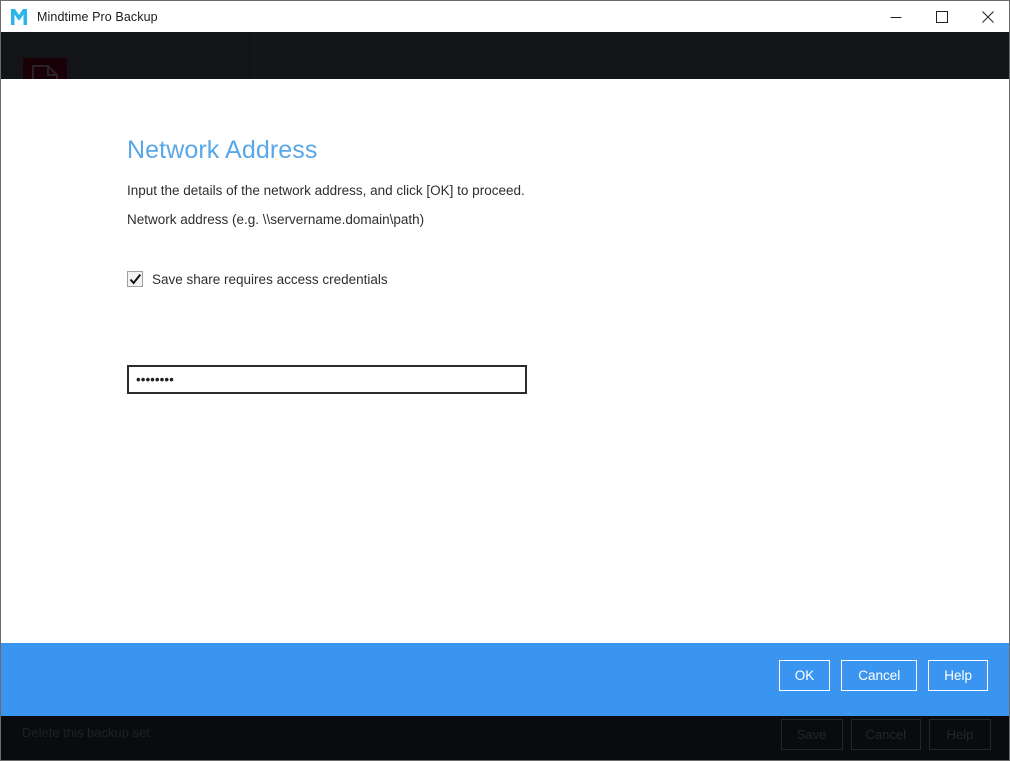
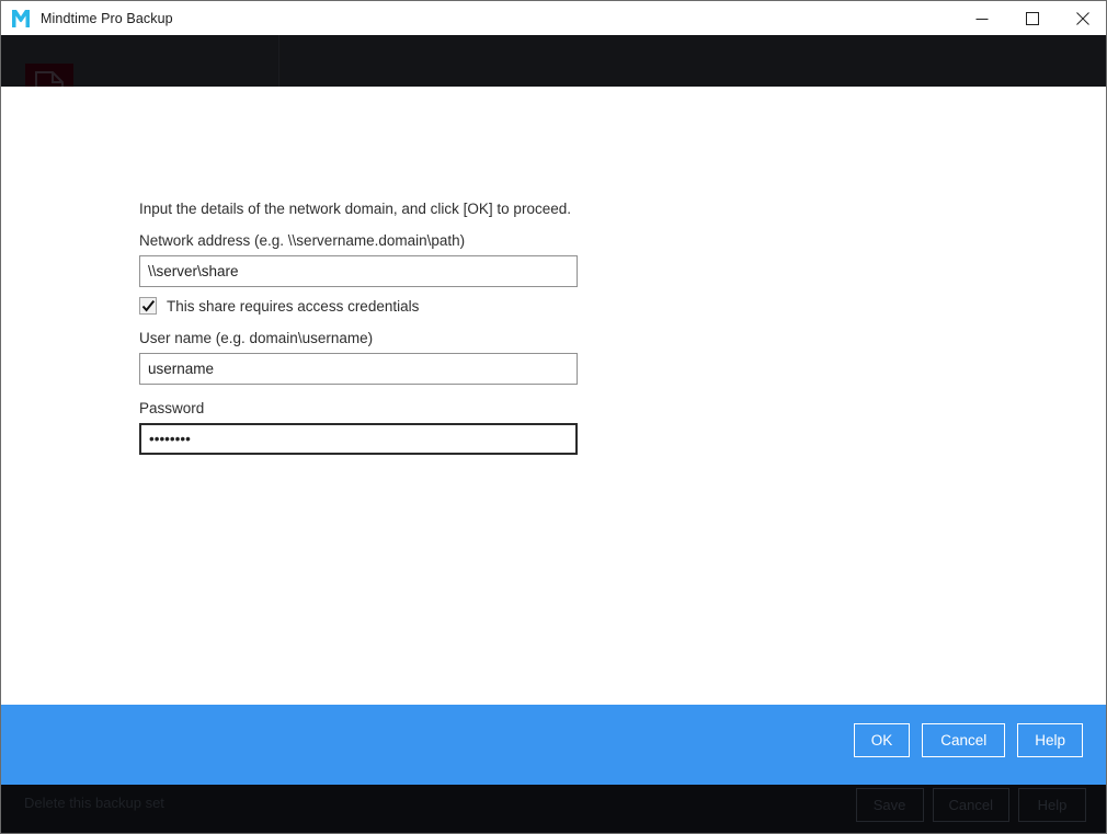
  Mindtime Pro Backup
  Delete this backup set
  Save
  Cancel
  Help
- Network Address
- Input the details of the network address, and click [OK] to proceed.
+ Input the details of the network domain, and click [OK] to proceed.
  Network address (e.g. \\servername.domain\path)
+ \\server\share
- Save share requires access credentials
+ This share requires access credentials
+ User name (e.g. domain\username)
+ username
+ Password
  ••••••••
  OK
  Cancel
  Help
